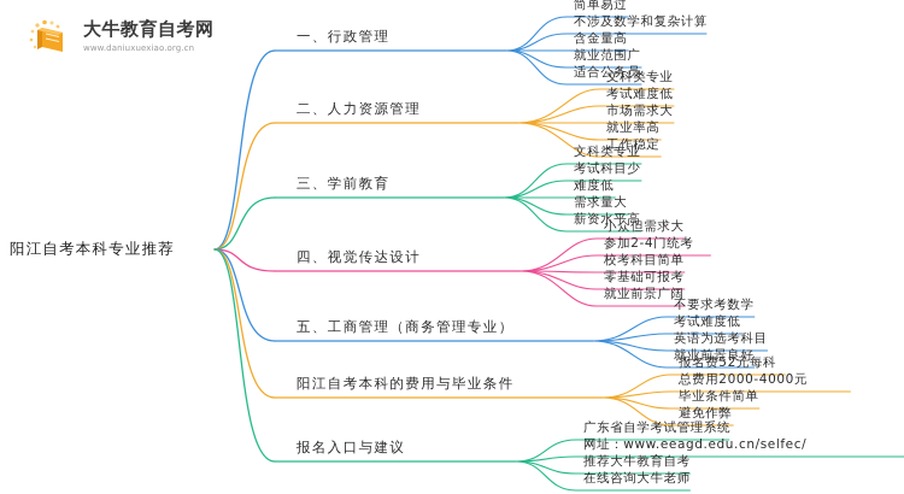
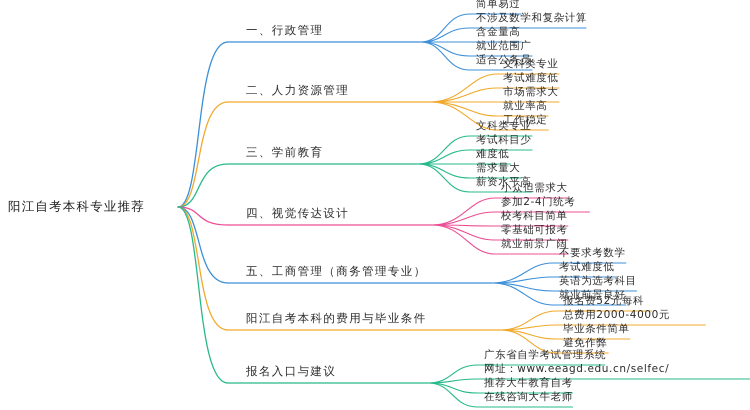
- 大牛教育自考网
- www.daniuxuexiao.org.cn
  阳江自考本科专业推荐
  一、行政管理
  简单易过
  不涉及数学和复杂计算
  含金量高
  就业范围广
  适合公务员
  二、人力资源管理
  文科类专业
  考试难度低
  市场需求大
  就业率高
  工作稳定
  三、学前教育
  文科类专业
  考试科目少
  难度低
  需求量大
  薪资水平高
  四、视觉传达设计
  小众但需求大
  参加2-4门统考
  校考科目简单
  零基础可报考
  就业前景广阔
  五、工商管理（商务管理专业）
  不要求考数学
  考试难度低
  英语为选考科目
  就业前景良好
  阳江自考本科的费用与毕业条件
  报名费52元每科
  总费用2000-4000元
  毕业条件简单
  避免作弊
  报名入口与建议
  广东省自学考试管理系统
  网址：www.eeagd.edu.cn/selfec/
  推荐大牛教育自考
  在线咨询大牛老师
